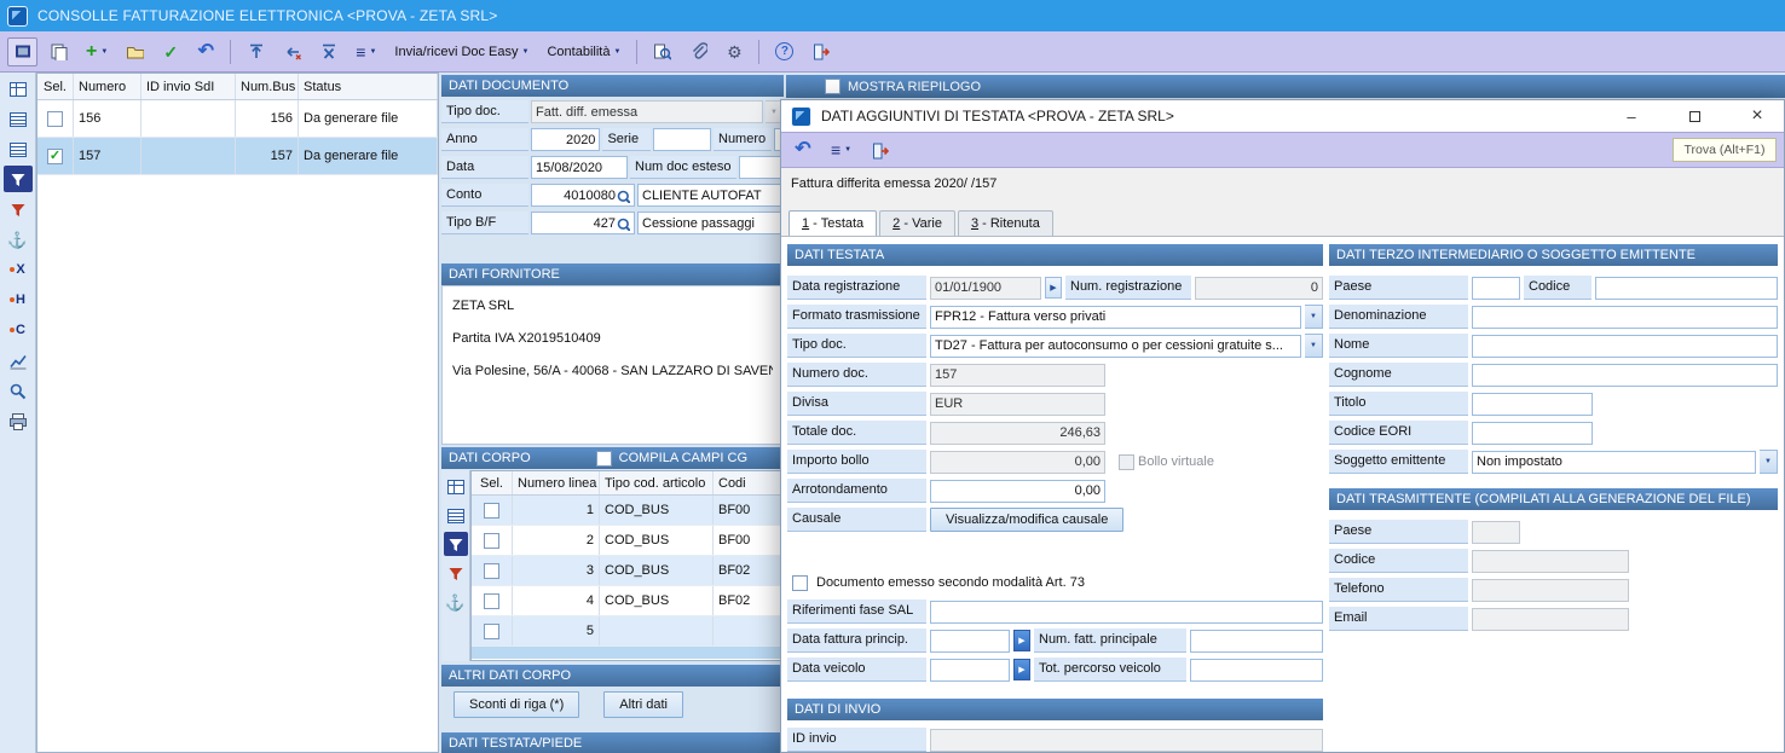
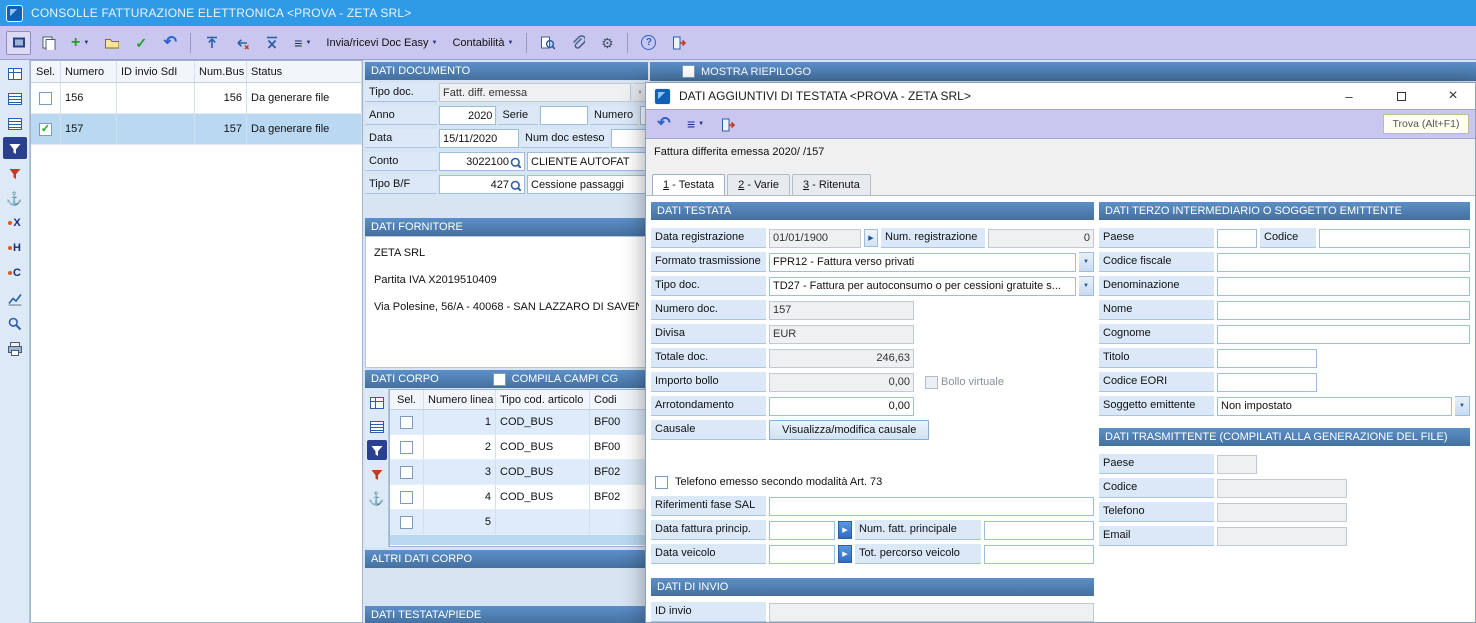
  CONSOLLE FATTURAZIONE ELETTRONICA <PROVA - ZETA SRL>
  +
  ✓
  ↶
  ≡
  Invia/ricevi Doc Easy
  Contabilità
  ⚙
  ?
  ⚓
  X
  H
  C
  Sel.
  Numero
  ID invio SdI
  Num.Bus
  Status
  156
  156
  Da generare file
  ✓
  157
  157
  Da generare file
  DATI DOCUMENTO
  Tipo doc.
  Fatt. diff. emessa
  Anno
  2020
  Serie
  Numero
  Data
- 15/08/2020
+ 15/11/2020
  Num doc esteso
  Conto
- 4010080
+ 3022100
  CLIENTE AUTOFAT
  Tipo B/F
  427
  Cessione passaggi
  DATI FORNITORE
  ZETA SRL
  Partita IVA X2019510409
  Via Polesine, 56/A - 40068 - SAN LAZZARO DI SAVE
  DATI CORPO
  COMPILA CAMPI CG
  ⚓
  Sel.
  Numero linea
  Tipo cod. articolo
  Codi
  1
  COD_BUS
  BF00
  2
  COD_BUS
  BF00
  3
  COD_BUS
  BF02
  4
  COD_BUS
  BF02
  5
  ALTRI DATI CORPO
- Sconti di riga (*)
- Altri dati
  DATI TESTATA/PIEDE
  MOSTRA RIEPILOGO
  DATI AGGIUNTIVI DI TESTATA <PROVA - ZETA SRL>
  –
  ×
  ↶
  ≡
  Trova (Alt+F1)
  Fattura differita emessa 2020/ /157
  1 - Testata
  2 - Varie
  3 - Ritenuta
  DATI TESTATA
  Data registrazione
  01/01/1900
  Num. registrazione
  0
  Formato trasmissione
  FPR12 - Fattura verso privati
  Tipo doc.
  TD27 - Fattura per autoconsumo o per cessioni gratuite s...
  Numero doc.
  157
  Divisa
  EUR
  Totale doc.
  246,63
  Importo bollo
  0,00
  Bollo virtuale
  Arrotondamento
  0,00
  Causale
  Visualizza/modifica causale
- Documento emesso secondo modalità Art. 73
+ Telefono emesso secondo modalità Art. 73
  Riferimenti fase SAL
  Data fattura princip.
  Num. fatt. principale
  Data veicolo
  Tot. percorso veicolo
  DATI DI INVIO
  ID invio
  DATI TERZO INTERMEDIARIO O SOGGETTO EMITTENTE
  Paese
  Codice
+ Codice fiscale
  Denominazione
  Nome
  Cognome
  Titolo
  Codice EORI
  Soggetto emittente
  Non impostato
  DATI TRASMITTENTE (COMPILATI ALLA GENERAZIONE DEL FILE)
  Paese
  Codice
  Telefono
  Email
